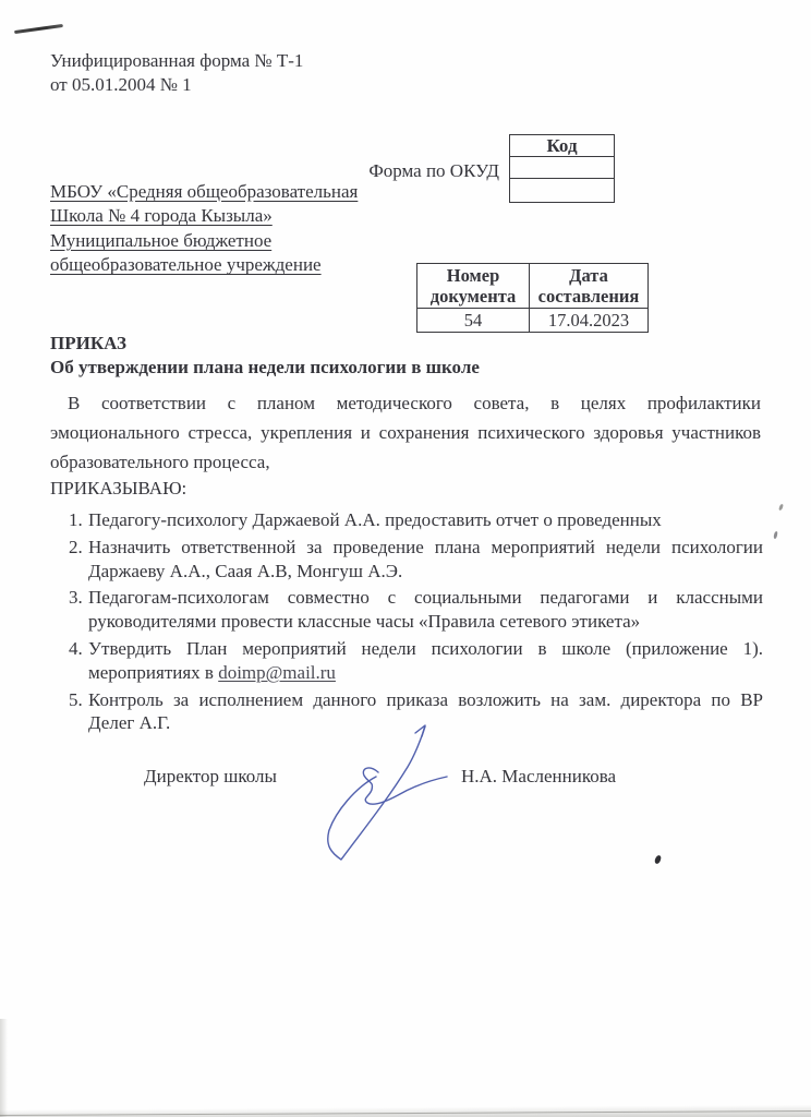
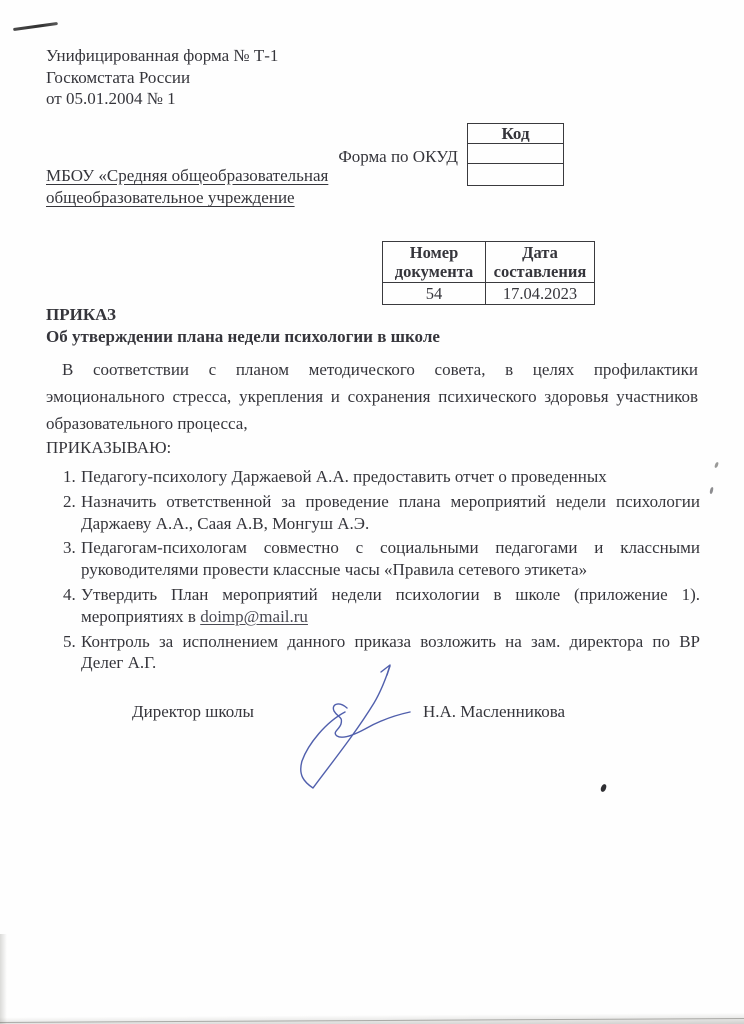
  Унифицированная форма № Т-1
+ Госкомстата России
  от 05.01.2004 № 1
  Форма по ОКУД
  Код
  МБОУ «Средняя общеобразовательная
- Школа № 4 города Кызыла»
- Муниципальное бюджетное
  общеобразовательное учреждение
  Номер документа	Дата составления
  54	17.04.2023
  ПРИКАЗ
  Об утверждении плана недели психологии в школе
  В соответствии с планом методического совета, в целях профилактики
  эмоционального стресса, укрепления и сохранения психического здоровья участников
  образовательного процесса,
  ПРИКАЗЫВАЮ:
  Педагогу-психологу Даржаевой А.А. предоставить отчет о проведенных
  Назначить ответственной за проведение плана мероприятий недели психологии
  Даржаеву А.А., Саая А.В, Монгуш А.Э.
  Педагогам-психологам совместно с социальными педагогами и классными
  руководителями провести классные часы «Правила сетевого этикета»
  Утвердить План мероприятий недели психологии в школе (приложение 1).
  мероприятиях в doimp@mail.ru
  Контроль за исполнением данного приказа возложить на зам. директора по ВР
  Делег А.Г.
  Директор школы
  Н.А. Масленникова
